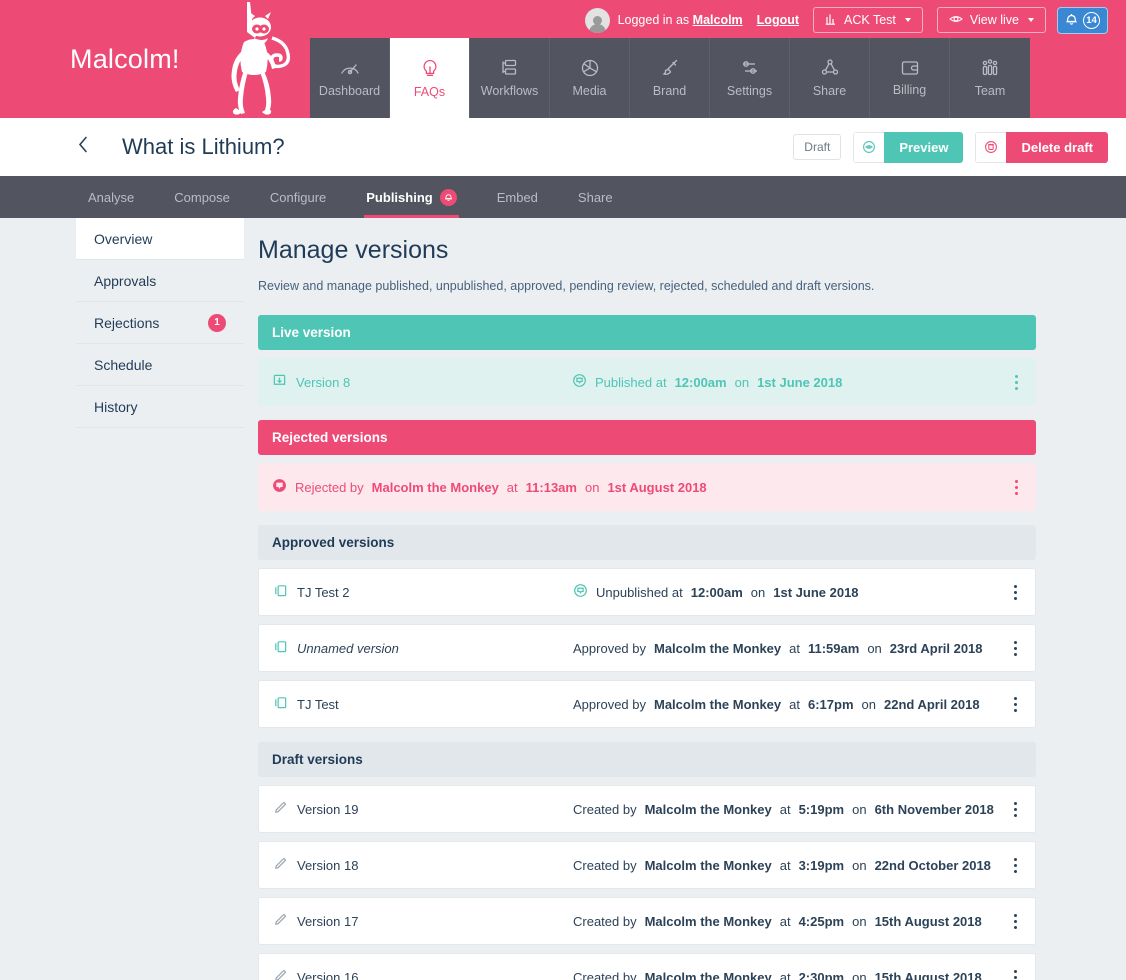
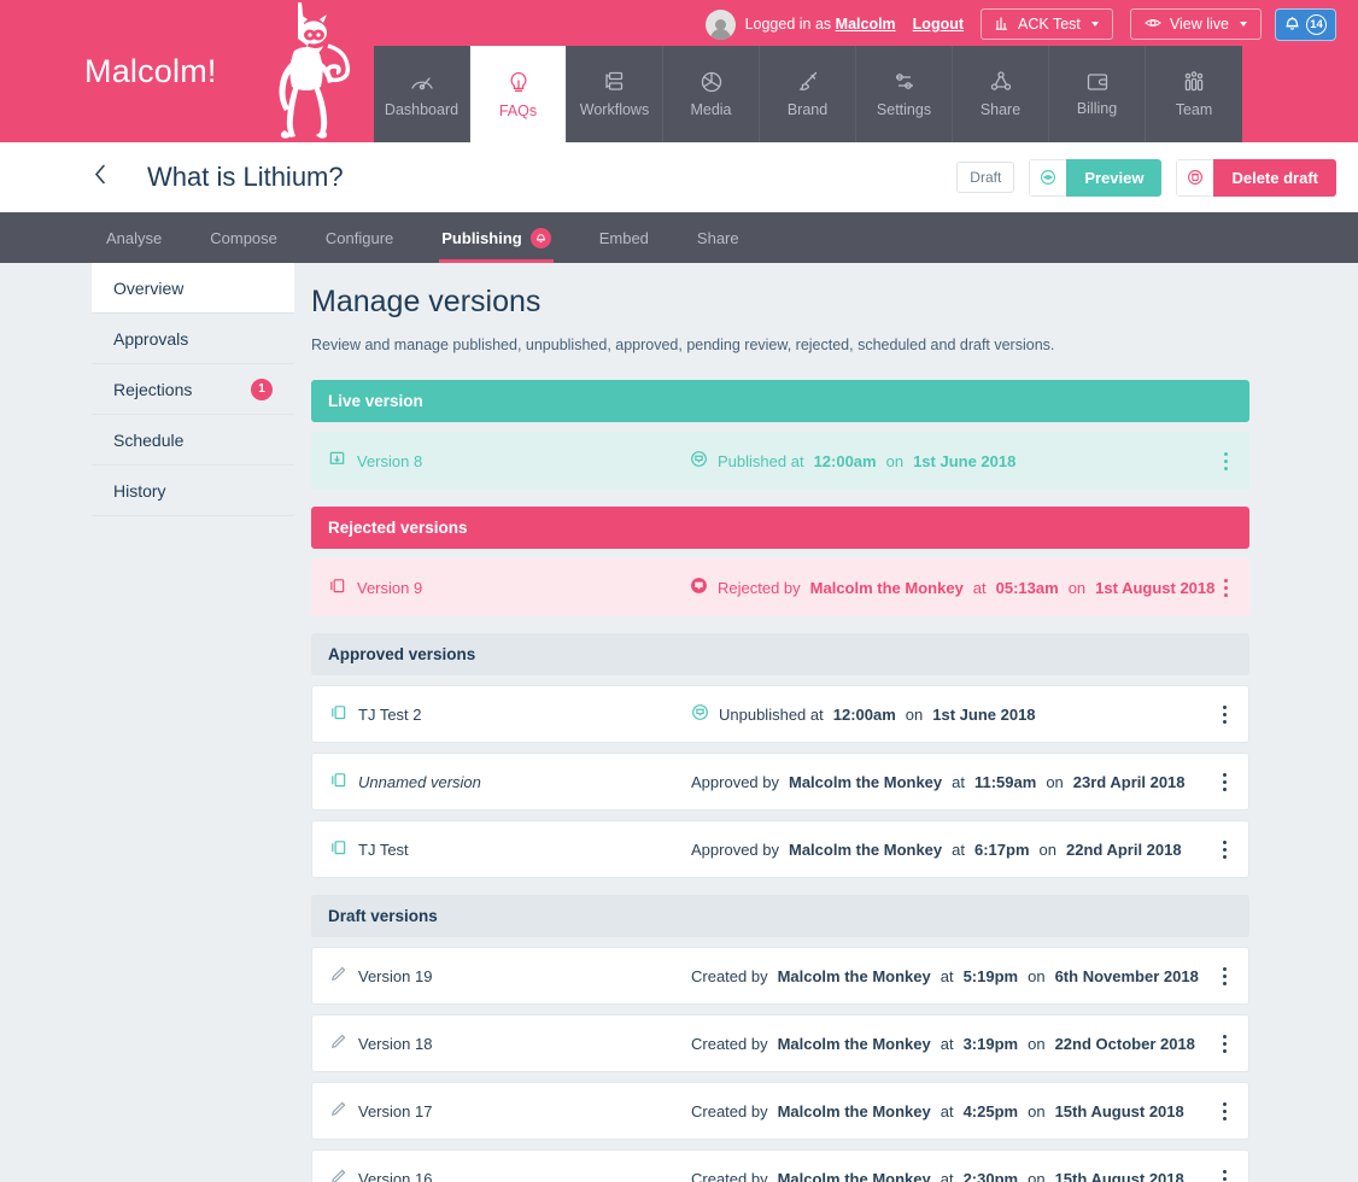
  Malcolm!
  Logged in as Malcolm
  Logout
  ACK Test
  View live
  14
  Dashboard
  FAQs
  Workflows
  Media
  Brand
  Settings
  Share
  Billing
  Team
  What is Lithium?
  Draft
  Preview
  Delete draft
  Analyse
  Compose
  Configure
  Publishing
  Embed
  Share
  Overview
  Approvals
  Rejections
  1
  Schedule
  History
  Manage versions
  Review and manage published, unpublished, approved, pending review, rejected, scheduled and draft versions.
  Live version
  Version 8
  Published at
  12:00am
  on
  1st June 2018
  Rejected versions
+ Version 9
  Rejected by
  Malcolm the Monkey
  at
- 11:13am
+ 05:13am
  on
  1st August 2018
  Approved versions
  TJ Test 2
  Unpublished at
  12:00am
  on
  1st June 2018
  Unnamed version
  Approved by
  Malcolm the Monkey
  at
  11:59am
  on
  23rd April 2018
  TJ Test
  Approved by
  Malcolm the Monkey
  at
  6:17pm
  on
  22nd April 2018
  Draft versions
  Version 19
  Created by
  Malcolm the Monkey
  at
  5:19pm
  on
  6th November 2018
  Version 18
  Created by
  Malcolm the Monkey
  at
  3:19pm
  on
  22nd October 2018
  Version 17
  Created by
  Malcolm the Monkey
  at
  4:25pm
  on
  15th August 2018
  Version 16
  Created by
  Malcolm the Monkey
  at
  2:30pm
  on
  15th August 2018
